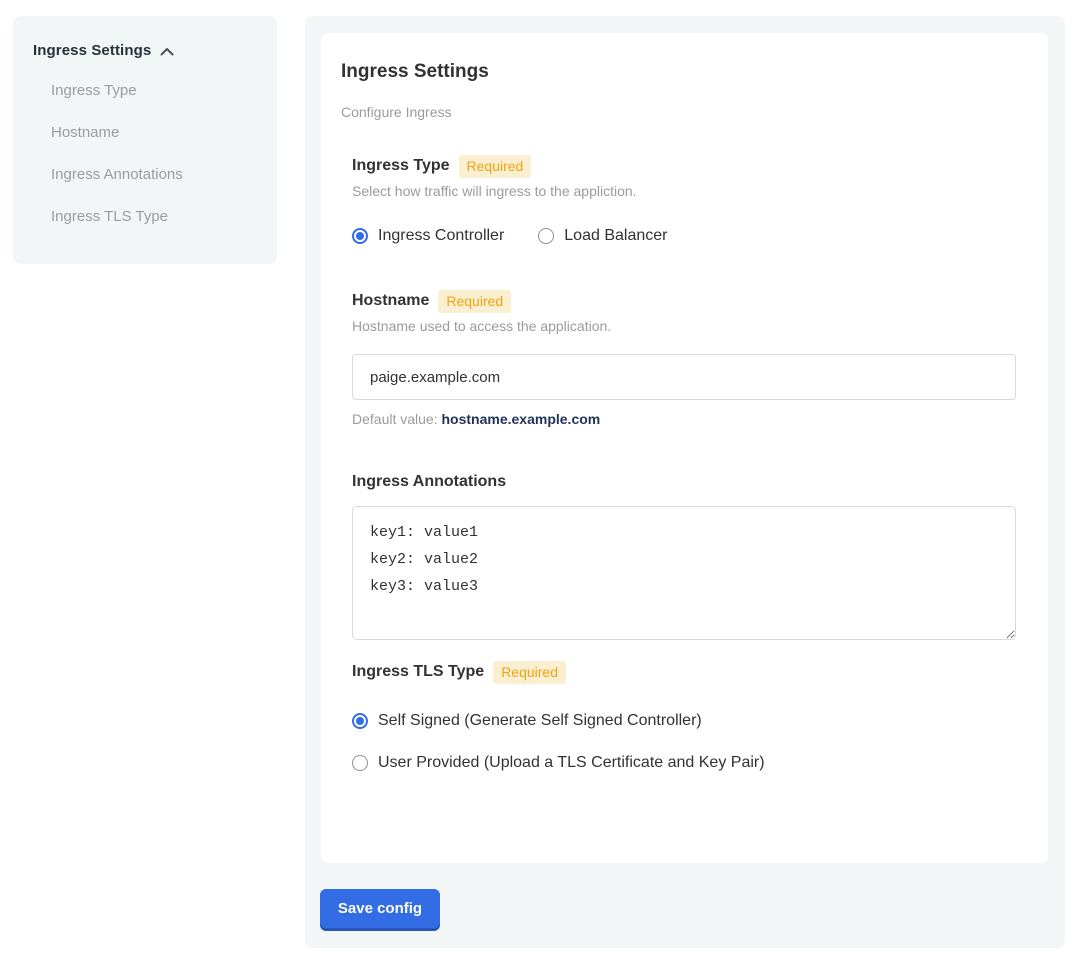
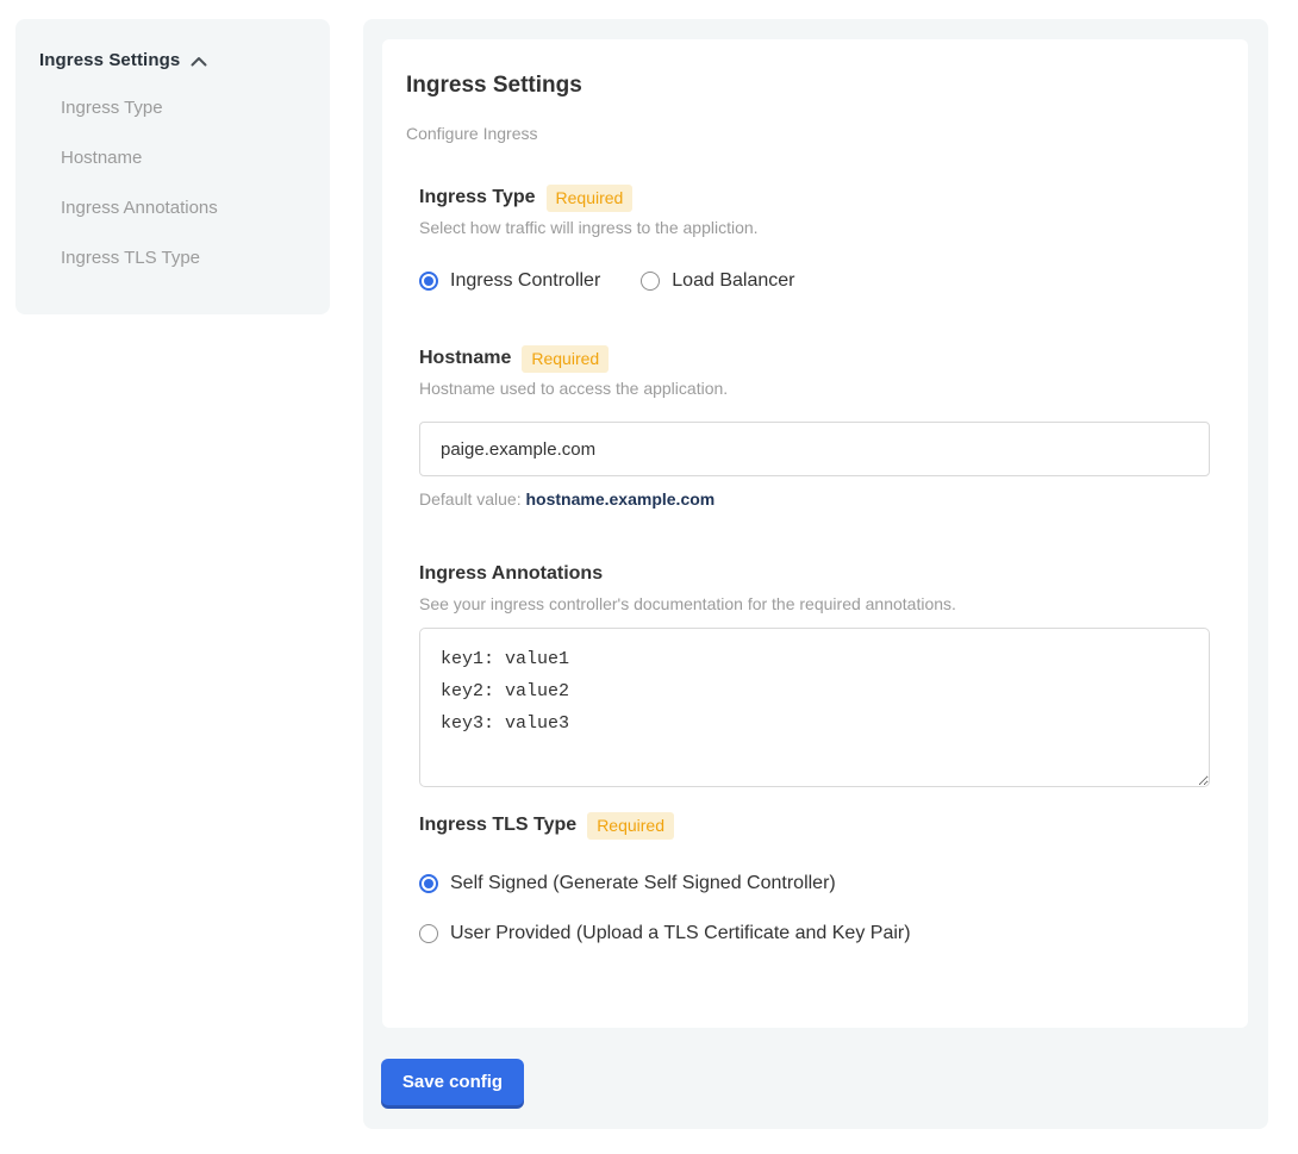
  Ingress Settings
  Ingress Type
  Hostname
  Ingress Annotations
  Ingress TLS Type
  Ingress Settings
  Configure Ingress
  Ingress Type
  Required
  Select how traffic will ingress to the appliction.
  Ingress Controller
  Load Balancer
  Hostname
  Required
  Hostname used to access the application.
  paige.example.com
  Default value: hostname.example.com
  Ingress Annotations
+ See your ingress controller's documentation for the required annotations.
  key1: value1
  key2: value2
  key3: value3
  Ingress TLS Type
  Required
  Self Signed (Generate Self Signed Controller)
  User Provided (Upload a TLS Certificate and Key Pair)
  Save config
